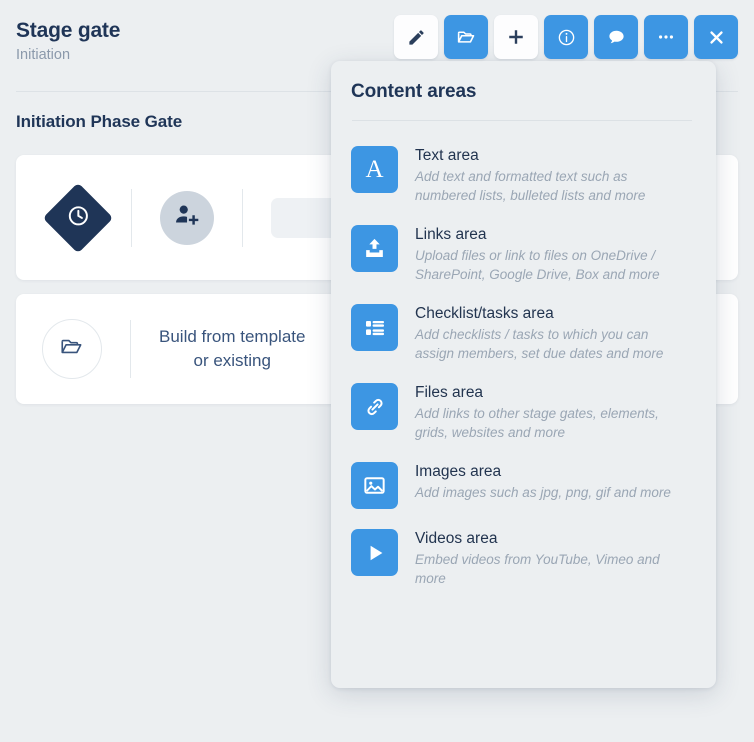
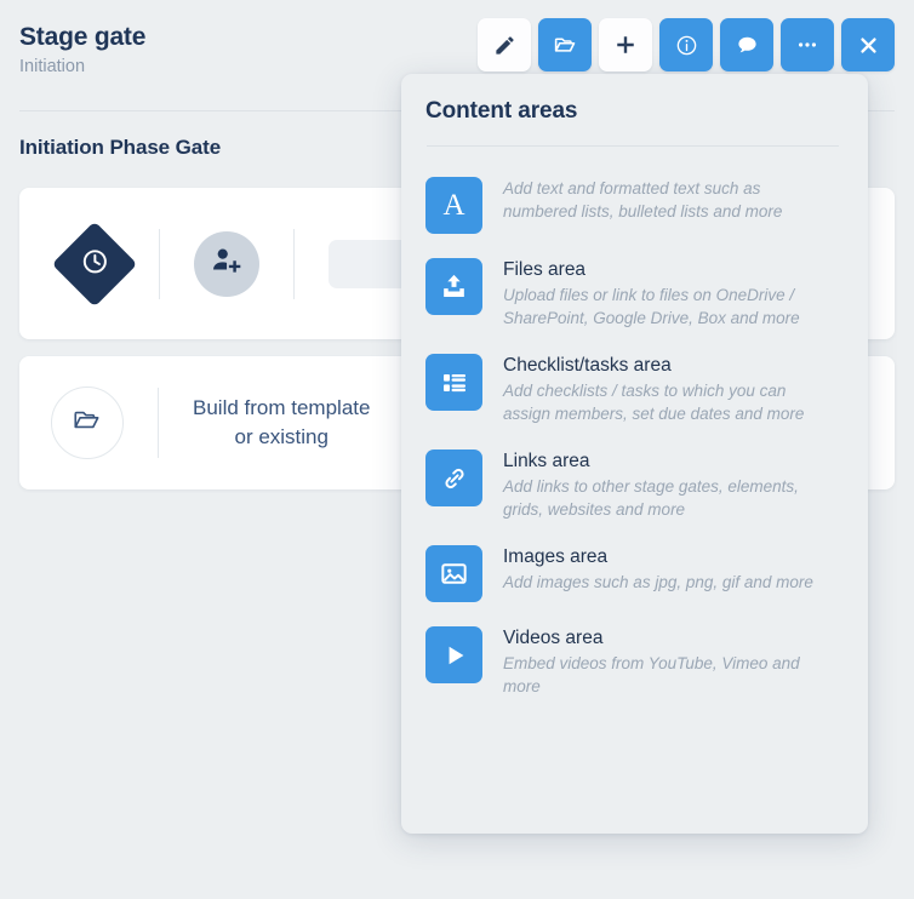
  Stage gate
  Initiation
  Initiation Phase Gate
  Build from template
  or existing
  Content areas
  A
- Text area
  Add text and formatted text such as numbered lists, bulleted lists and more
- Links area
+ Files area
  Upload files or link to files on OneDrive / SharePoint, Google Drive, Box and more
  Checklist/tasks area
  Add checklists / tasks to which you can assign members, set due dates and more
- Files area
+ Links area
  Add links to other stage gates, elements, grids, websites and more
  Images area
  Add images such as jpg, png, gif and more
  Videos area
  Embed videos from YouTube, Vimeo and more
